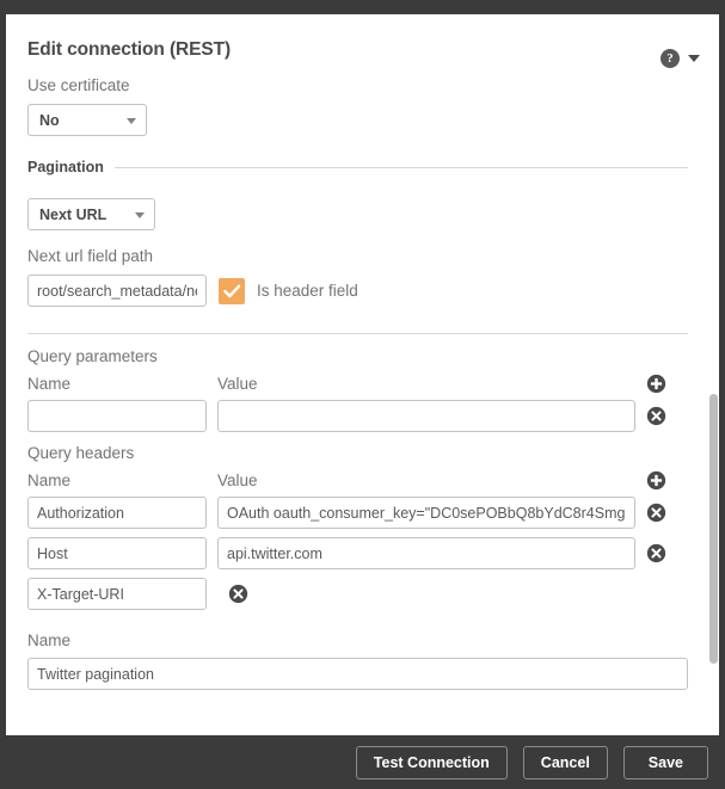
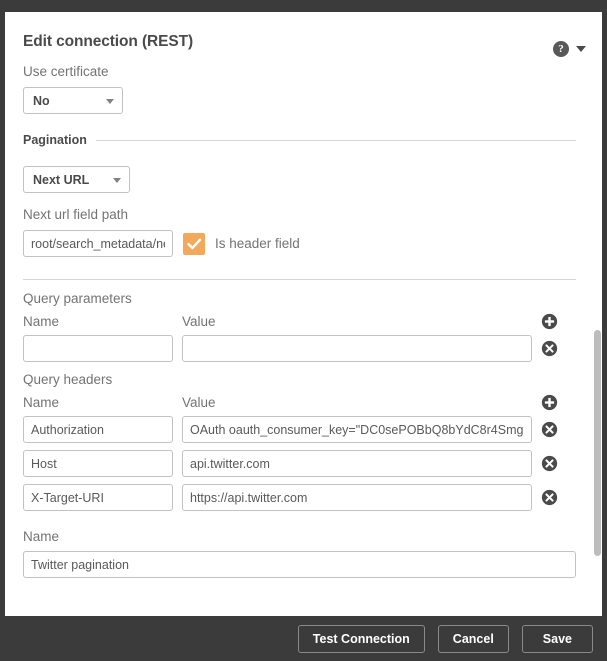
  Edit connection (REST)
  Use certificate
  No
  Pagination
  Next URL
  Next url field path
  Is header field
  Query parameters
  Name
  Value
  Query headers
  Name
  Value
  Authorization
  OAuth oauth_consumer_key="DC0sePOBbQ8bYdC8r4Smg
  Host
  api.twitter.com
  X-Target-URI
+ https://api.twitter.com
  Name
  Twitter pagination
  ?
  Test Connection
  Cancel
  Save
